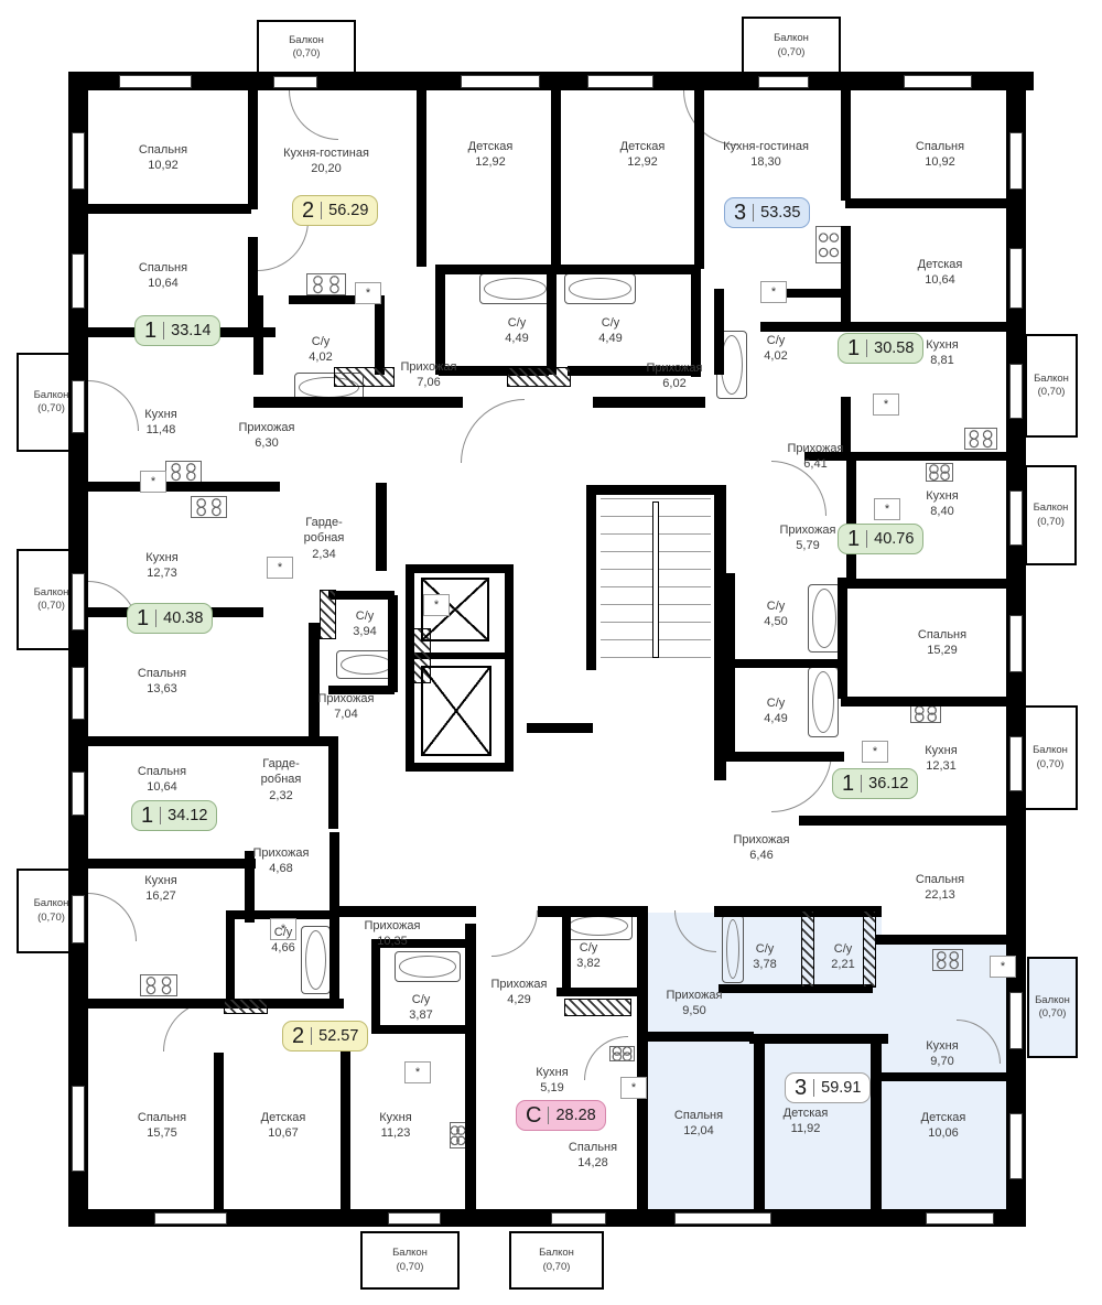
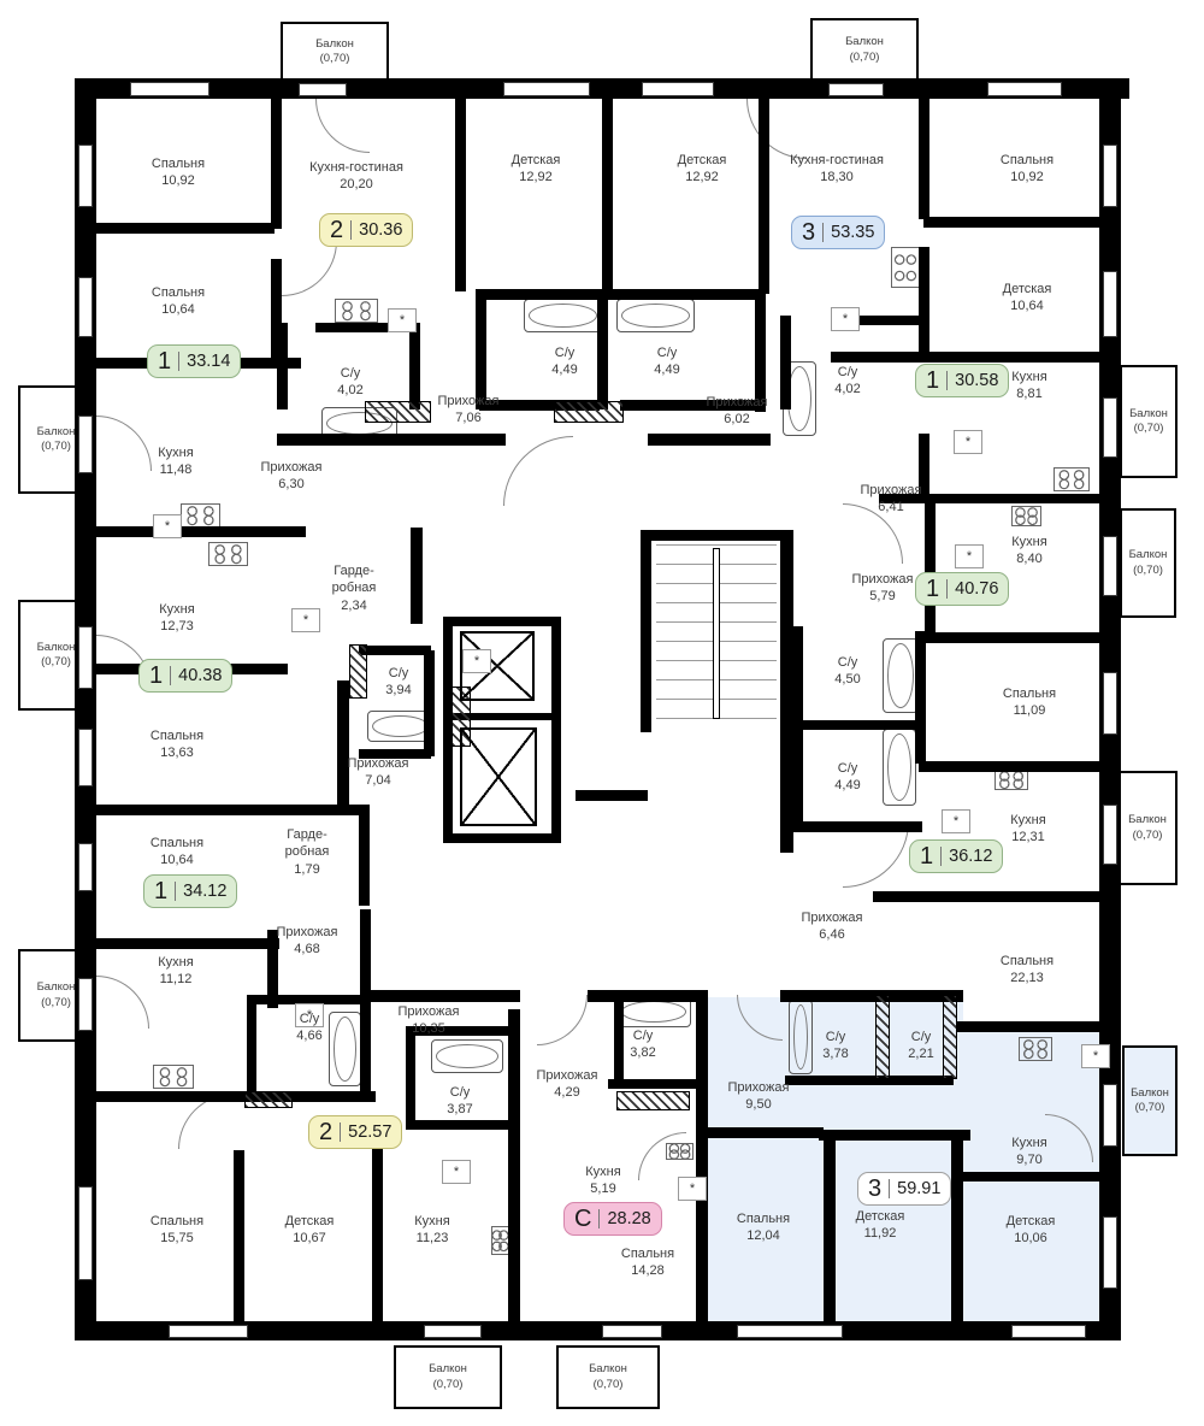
  *
  *
  *
  *
  *
  *
  *
  *
  *
  *
  *
  *
  Балкон
  (0,70)
  Балкон
  (0,70)
  Балкон
  (0,70)
  Балкон
  (0,70)
  Балкон
  (0,70)
  Балкон
  (0,70)
  Балкон
  (0,70)
  Балкон
  (0,70)
  Балкон
  (0,70)
  Балкон
  (0,70)
  Балкон
  (0,70)
  Спальня
  10,92
  Кухня-гостиная
  20,20
  Детская
  12,92
  Детская
  12,92
  Кухня-гостиная
  18,30
  Спальня
  10,92
  Спальня
  10,64
  Детская
  10,64
  С/у
  4,02
  С/у
  4,49
  С/у
  4,49
  С/у
  4,02
  Кухня
  8,81
  Прихожая
  7,06
  Прихожая
  6,02
  Кухня
  11,48
  Прихожая
  6,30
  Прихожая
  6,41
  Кухня
  8,40
  Кухня
  12,73
  Гарде- робная
  2,34
  Прихожая
  5,79
  С/у
  3,94
  Спальня
  13,63
  С/у
  4,50
  Спальня
- 15,29
+ 11,09
  Прихожая
  7,04
  С/у
  4,49
  Кухня
  12,31
  Спальня
  10,64
  Гарде- робная
- 2,32
+ 1,79
  Прихожая
  6,46
  Спальня
  22,13
  Прихожая
  4,68
  Кухня
- 16,27
+ 11,12
  С/у
  4,66
  Прихожая
  10,35
  С/у
  3,87
  Прихожая
  4,29
  С/у
  3,82
  Прихожая
  9,50
  С/у
  3,78
  С/у
  2,21
  Кухня
  9,70
  Кухня
  5,19
  Спальня
  15,75
  Детская
  10,67
  Кухня
  11,23
  Спальня
  14,28
  Спальня
  12,04
  Детская
  11,92
  Детская
  10,06
  2
- 56.29
+ 30.36
  3
  53.35
  1
  33.14
  1
  30.58
  1
  40.76
  1
  40.38
  1
  36.12
  1
  34.12
  2
  52.57
  С
  28.28
  3
  59.91
